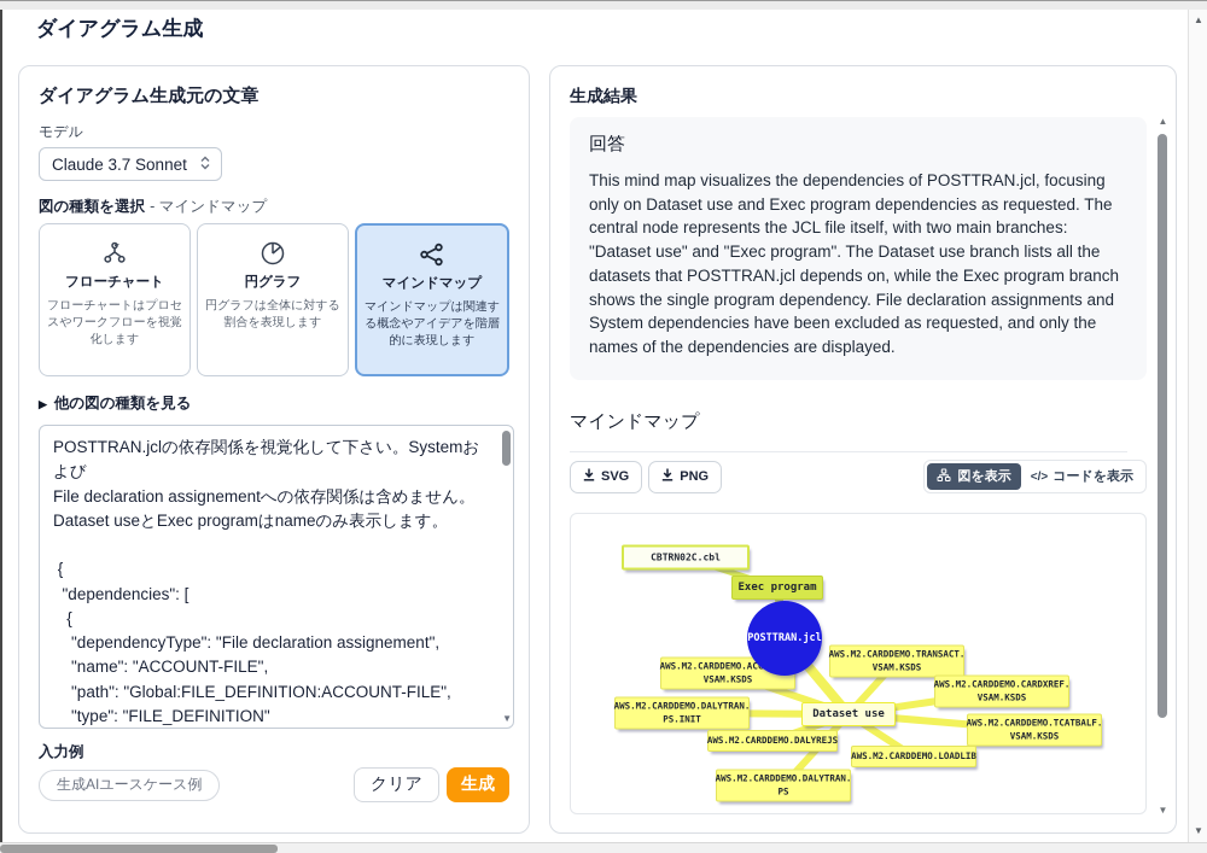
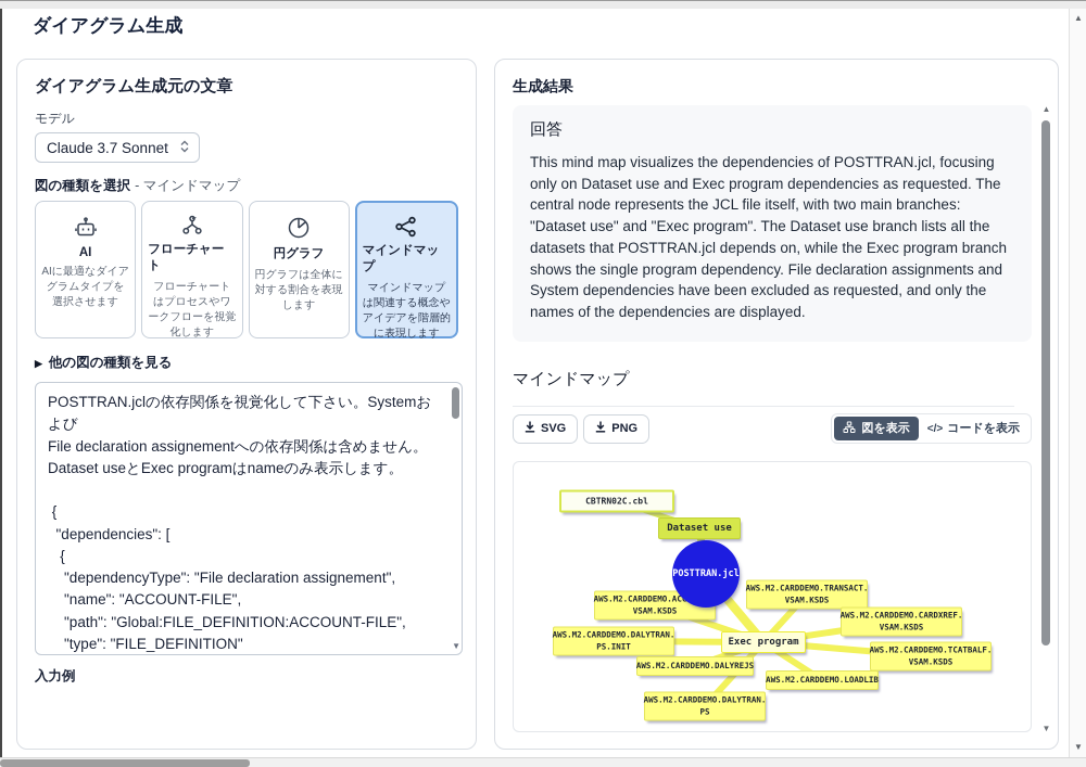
  ダイアグラム生成
  ダイアグラム生成元の文章
  モデル
  Claude 3.7 Sonnet
  図の種類を選択 - マインドマップ
+ AI
+ AIに最適なダイアグラムタイプを選択させます
  フローチャート
  フローチャートはプロセスやワークフローを視覚化します
  円グラフ
  円グラフは全体に対する割合を表現します
  マインドマップ
  マインドマップは関連する概念やアイデアを階層的に表現します
  ▶ 他の図の種類を見る
  POSTTRAN.jclの依存関係を視覚化して下さい。Systemおよび
  File declaration assignementへの依存関係は含めません。
  Dataset useとExec programはnameのみ表示します。
  {
  "dependencies": [
  {
  "dependencyType": "File declaration assignement",
  "name": "ACCOUNT-FILE",
  "path": "Global:FILE_DEFINITION:ACCOUNT-FILE",
  "type": "FILE_DEFINITION"
  ▼
  入力例
- 生成AIユースケース例
- クリア
- 生成
  生成結果
  回答
  This mind map visualizes the dependencies of POSTTRAN.jcl, focusing only on Dataset use and Exec program dependencies as requested. The central node represents the JCL file itself, with two main branches: "Dataset use" and "Exec program". The Dataset use branch lists all the datasets that POSTTRAN.jcl depends on, while the Exec program branch shows the single program dependency. File declaration assignments and System dependencies have been excluded as requested, and only the names of the dependencies are displayed.
  マインドマップ
  SVG
  PNG
  図を表示
  </>
  コードを表示
  POSTTRAN.jcl
- Exec program
+ Dataset use
  CBTRN02C.cbl
- Dataset use
+ Exec program
  AWS.M2.CARDDEMO.AC
  VSAM.KSDS
  AWS.M2.CARDDEMO.TRANSACT.
  VSAM.KSDS
  AWS.M2.CARDDEMO.CARDXREF.
  VSAM.KSDS
  AWS.M2.CARDDEMO.DALYTRAN.
  PS.INIT
  AWS.M2.CARDDEMO.TCATBALF.
  VSAM.KSDS
  AWS.M2.CARDDEMO.DALYREJS
  AWS.M2.CARDDEMO.LOADLIB
  AWS.M2.CARDDEMO.DALYTRAN.
  PS
  ▲
  ▼
  ▲
  ▼
